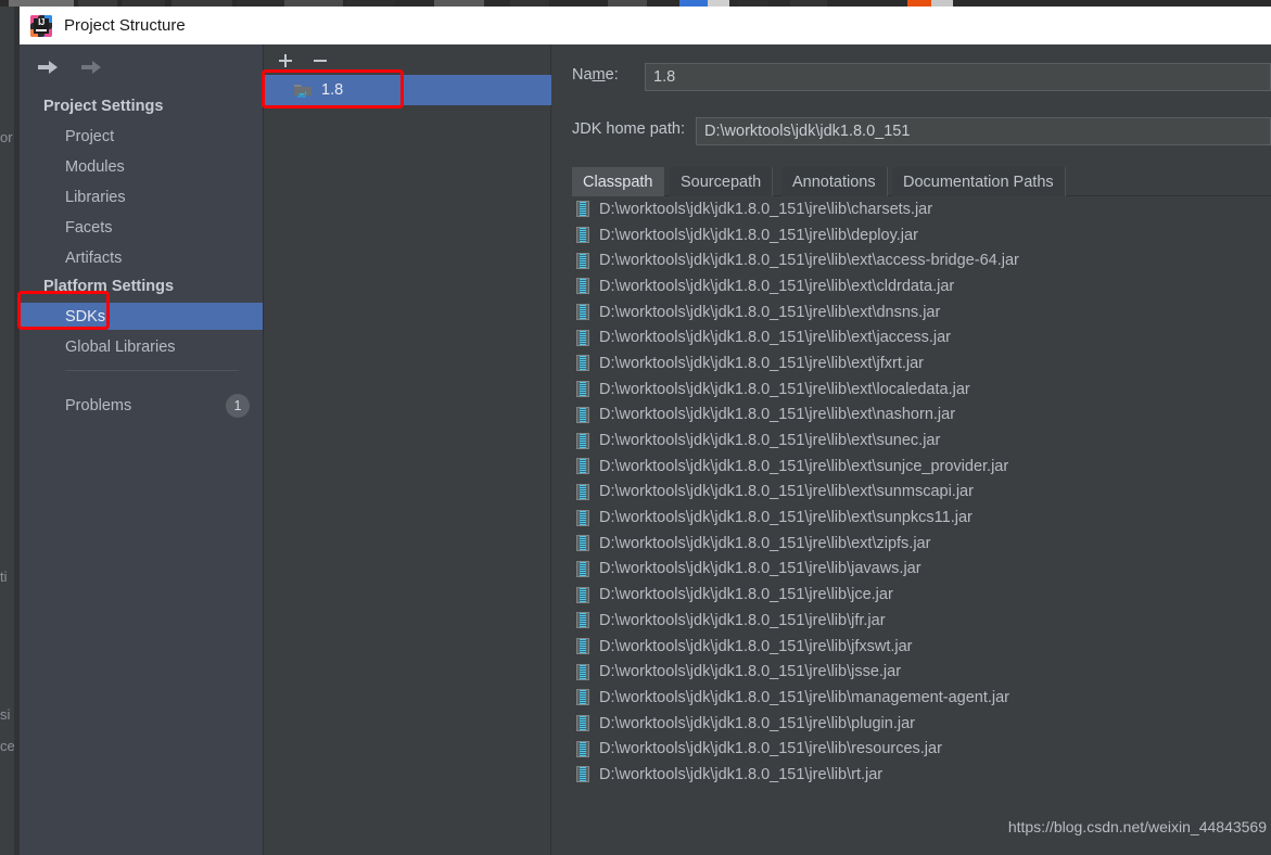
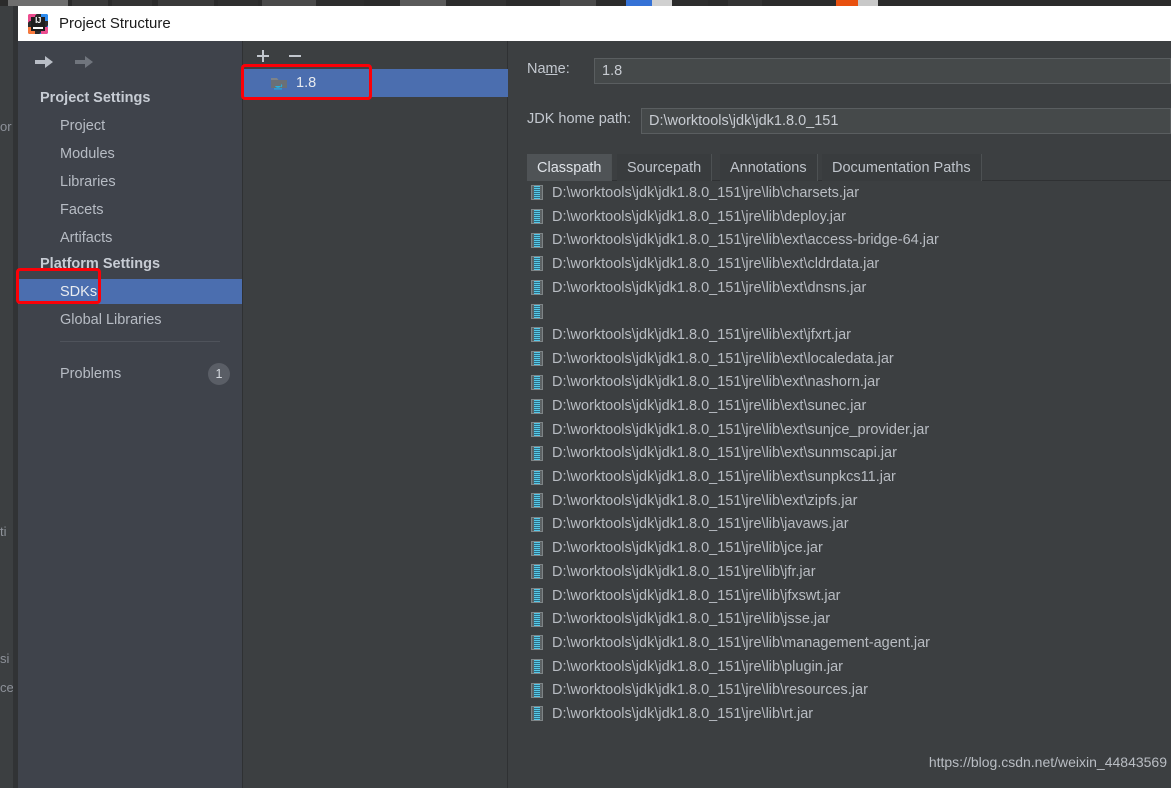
  or
  ti
  si
  ce
  IJ
  Project Structure
  Project Settings
  Project
  Modules
  Libraries
  Facets
  Artifacts
  Platform Settings
  SDKs
  Global Libraries
  Problems
  1
  1.8
  Name:
  1.8
  JDK home path:
  D:\worktools\jdk\jdk1.8.0_151
  Classpath
  Sourcepath
  Annotations
  Documentation Paths
  D:\worktools\jdk\jdk1.8.0_151\jre\lib\charsets.jar
  D:\worktools\jdk\jdk1.8.0_151\jre\lib\deploy.jar
  D:\worktools\jdk\jdk1.8.0_151\jre\lib\ext\access-bridge-64.jar
  D:\worktools\jdk\jdk1.8.0_151\jre\lib\ext\cldrdata.jar
  D:\worktools\jdk\jdk1.8.0_151\jre\lib\ext\dnsns.jar
- D:\worktools\jdk\jdk1.8.0_151\jre\lib\ext\jaccess.jar
  D:\worktools\jdk\jdk1.8.0_151\jre\lib\ext\jfxrt.jar
  D:\worktools\jdk\jdk1.8.0_151\jre\lib\ext\localedata.jar
  D:\worktools\jdk\jdk1.8.0_151\jre\lib\ext\nashorn.jar
  D:\worktools\jdk\jdk1.8.0_151\jre\lib\ext\sunec.jar
  D:\worktools\jdk\jdk1.8.0_151\jre\lib\ext\sunjce_provider.jar
  D:\worktools\jdk\jdk1.8.0_151\jre\lib\ext\sunmscapi.jar
  D:\worktools\jdk\jdk1.8.0_151\jre\lib\ext\sunpkcs11.jar
  D:\worktools\jdk\jdk1.8.0_151\jre\lib\ext\zipfs.jar
  D:\worktools\jdk\jdk1.8.0_151\jre\lib\javaws.jar
  D:\worktools\jdk\jdk1.8.0_151\jre\lib\jce.jar
  D:\worktools\jdk\jdk1.8.0_151\jre\lib\jfr.jar
  D:\worktools\jdk\jdk1.8.0_151\jre\lib\jfxswt.jar
  D:\worktools\jdk\jdk1.8.0_151\jre\lib\jsse.jar
  D:\worktools\jdk\jdk1.8.0_151\jre\lib\management-agent.jar
  D:\worktools\jdk\jdk1.8.0_151\jre\lib\plugin.jar
  D:\worktools\jdk\jdk1.8.0_151\jre\lib\resources.jar
  D:\worktools\jdk\jdk1.8.0_151\jre\lib\rt.jar
  https://blog.csdn.net/weixin_44843569
